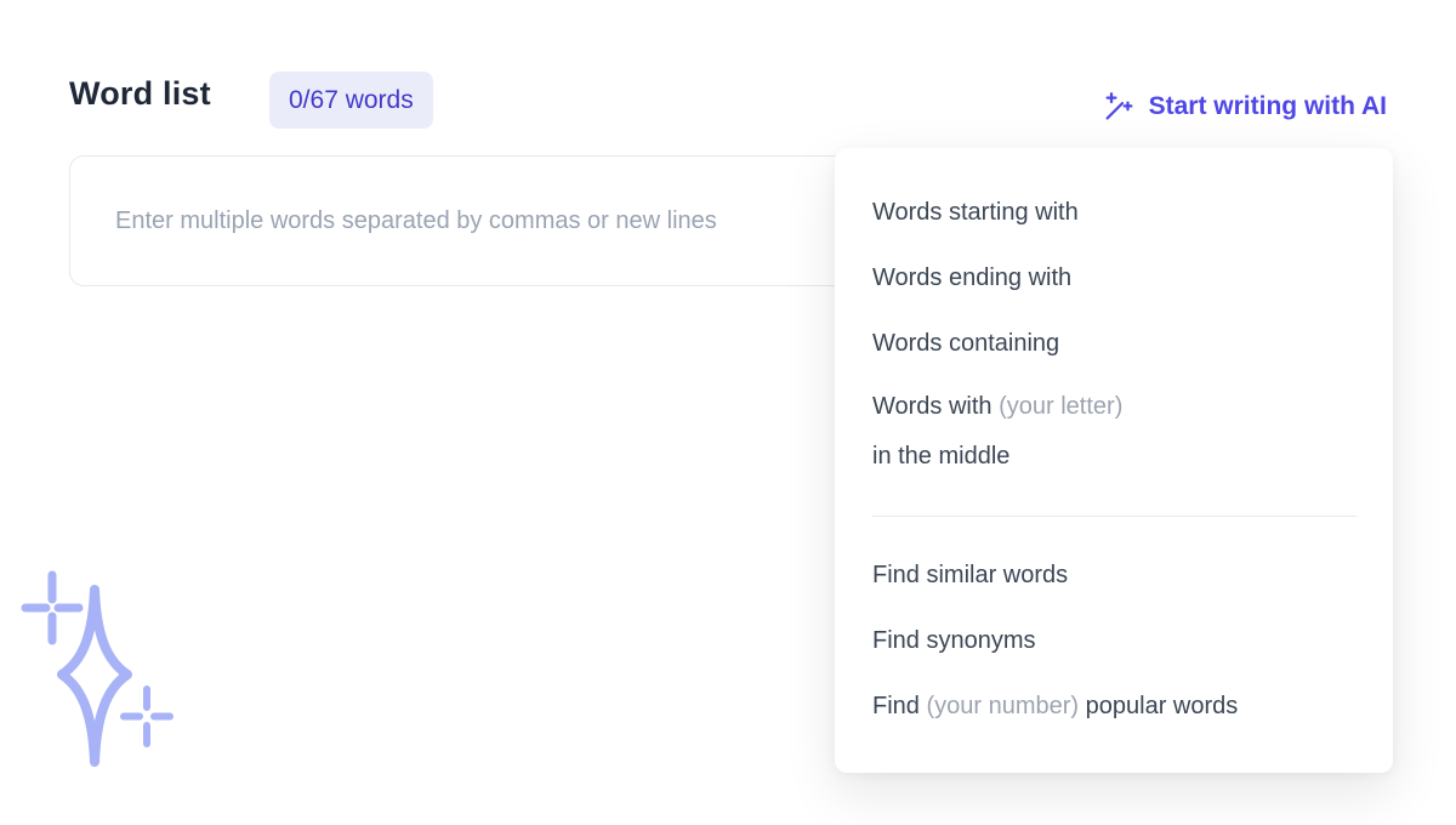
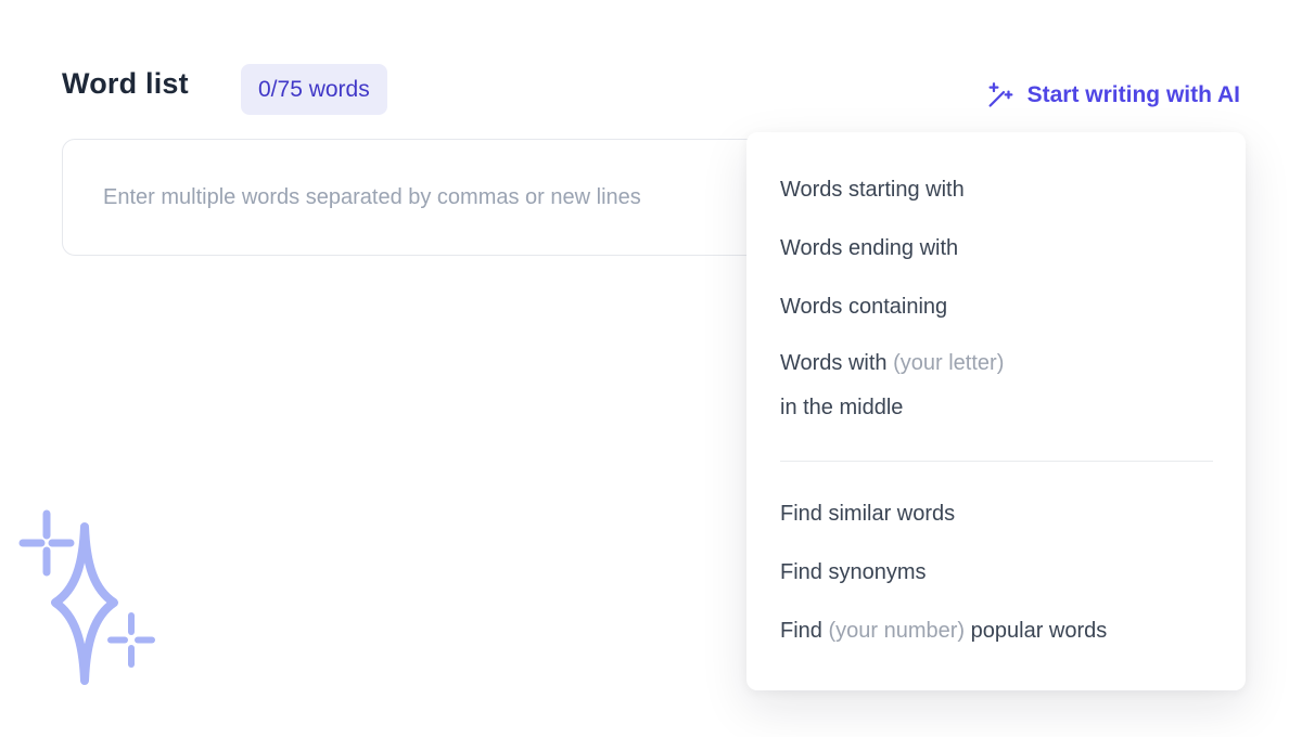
  Word list
- 0/67 words
+ 0/75 words
  Start writing with AI
  Enter multiple words separated by commas or new lines
  Words starting with
  Words ending with
  Words containing
  Words with (your letter)
  in the middle
  Find similar words
  Find synonyms
  Find
  (your number)
  popular words
